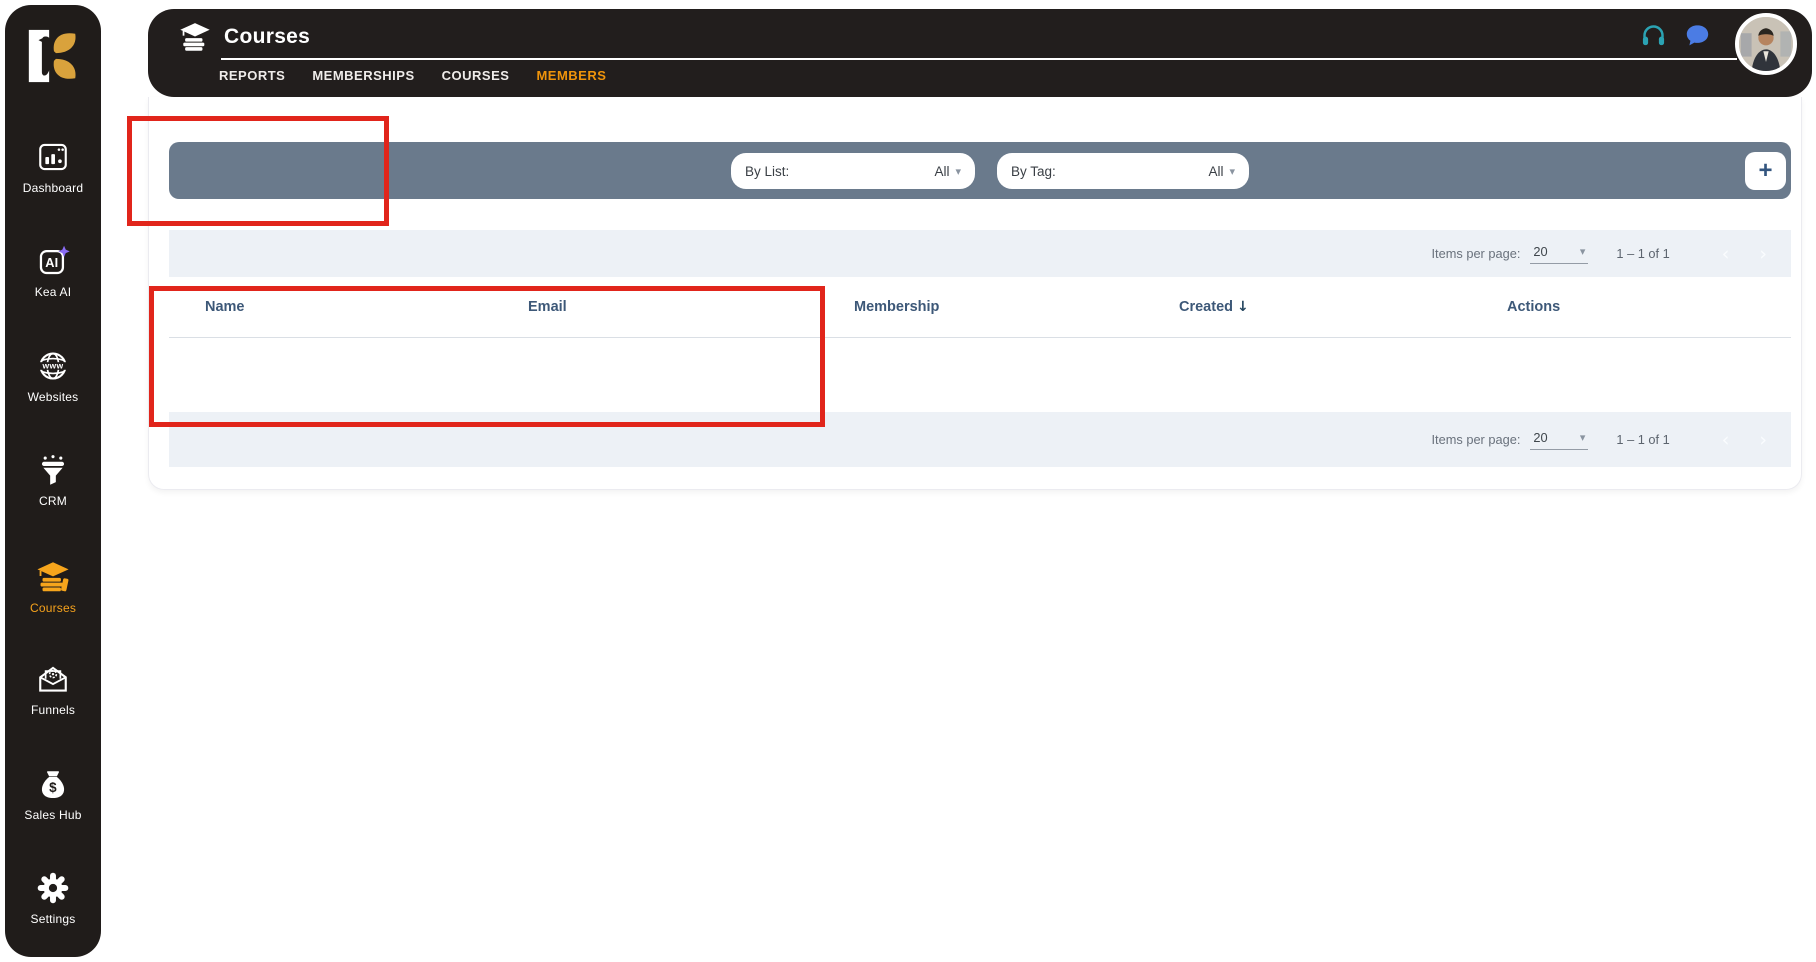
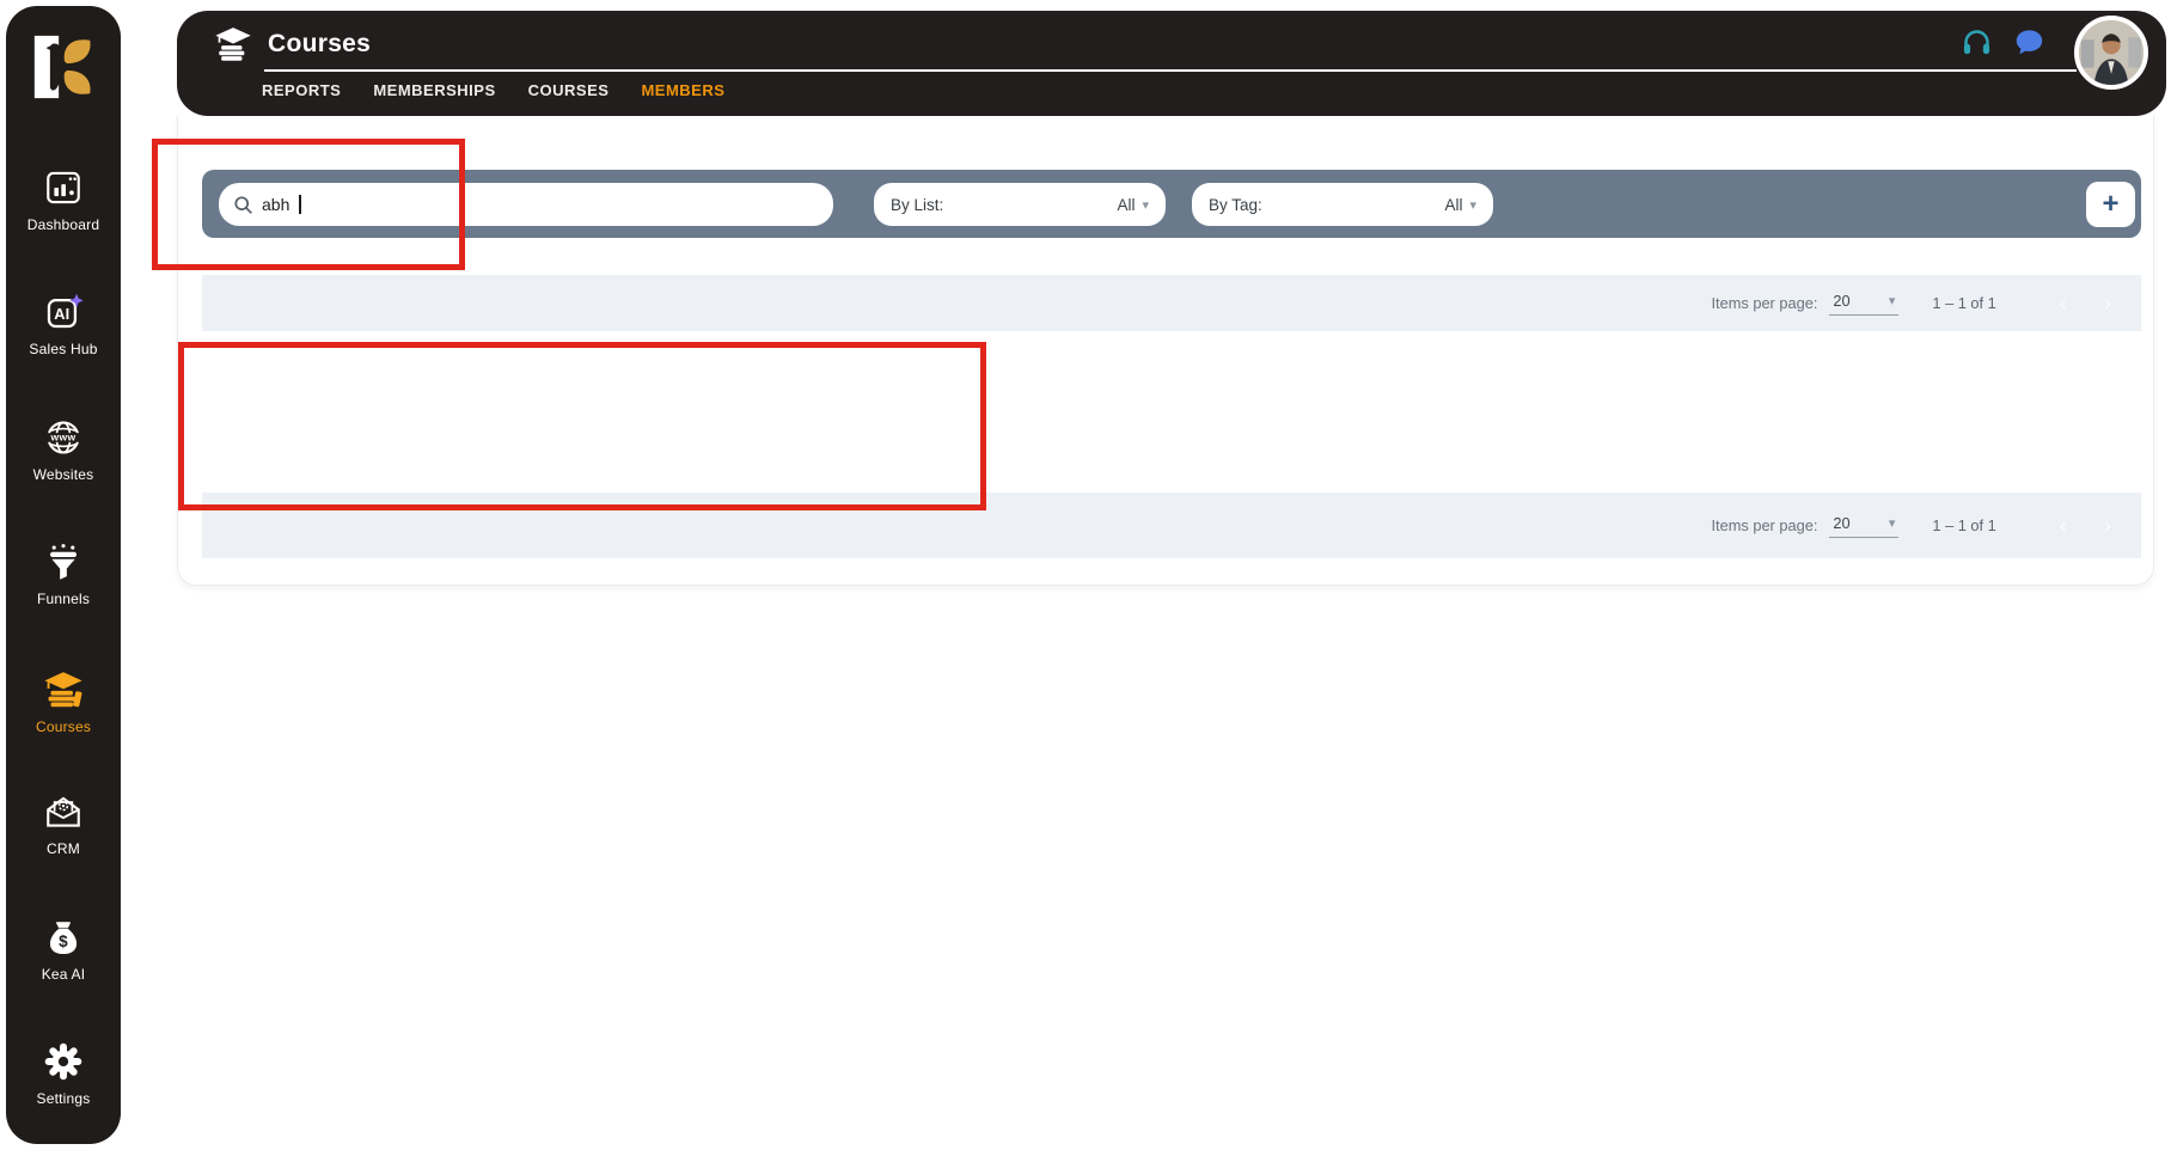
  Dashboard
  AI
- Kea AI
+ Sales Hub
  www
  Websites
- CRM
+ Funnels
  Courses
- Funnels
+ CRM
  $
- Sales Hub
+ Kea AI
  Settings
  Courses
  REPORTS
  MEMBERSHIPS
  COURSES
  MEMBERS
+ abh
  By List:
  All
  ▾
  By Tag:
  All
  ▾
  +
  Items per page:
  20
  ▾
  1 – 1 of 1
- Name
- Email
- Membership
- Created
- ↓
- Actions
  Items per page:
  20
  ▾
  1 – 1 of 1
